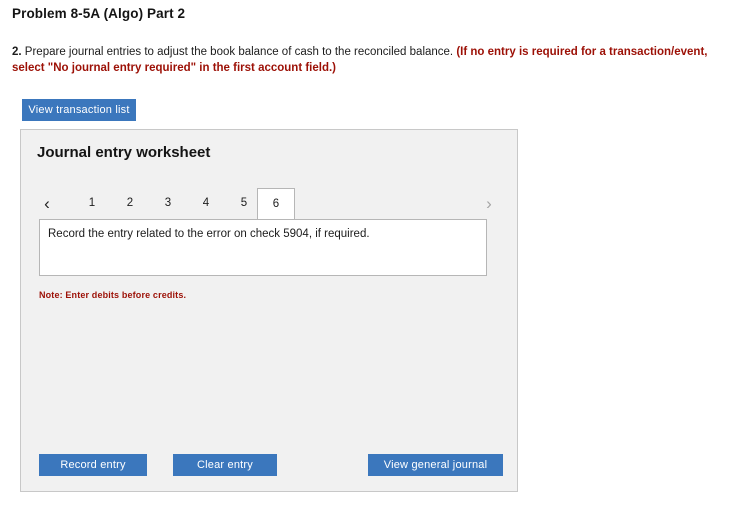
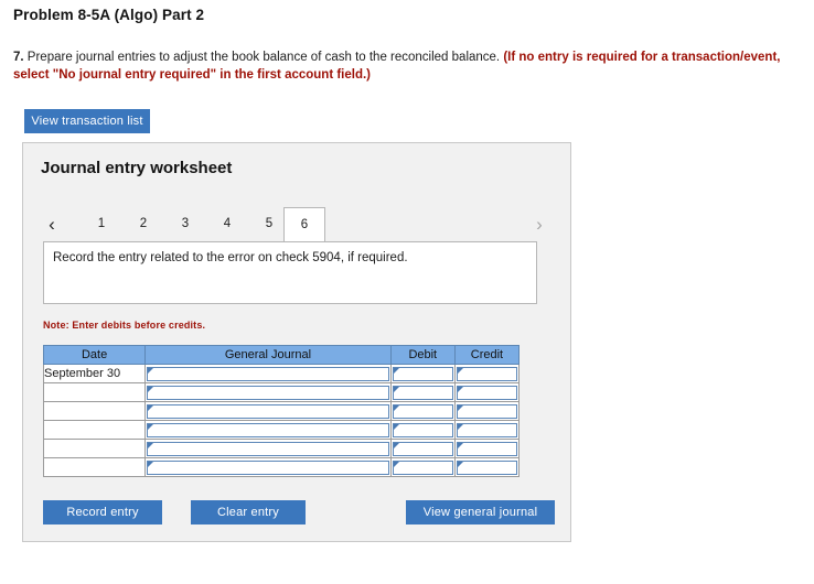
  Problem 8-5A (Algo) Part 2
- 2. Prepare journal entries to adjust the book balance of cash to the reconciled balance. (If no entry is required for a transaction/event, select "No journal entry required" in the first account field.)
+ 7. Prepare journal entries to adjust the book balance of cash to the reconciled balance. (If no entry is required for a transaction/event, select "No journal entry required" in the first account field.)
  View transaction list
  Journal entry worksheet
  ‹
  ›
  1
  2
  3
  4
  5
  6
  Record the entry related to the error on check 5904, if required.
  Note: Enter debits before credits.
+ Date	General Journal	Debit	Credit
+ September 30
  Record entry
  Clear entry
  View general journal
